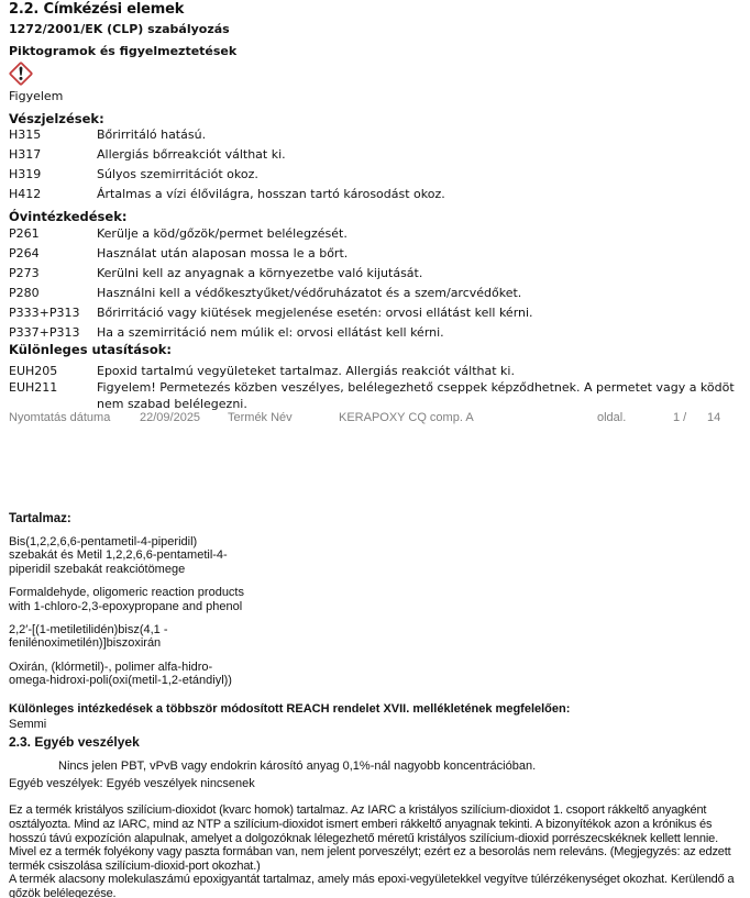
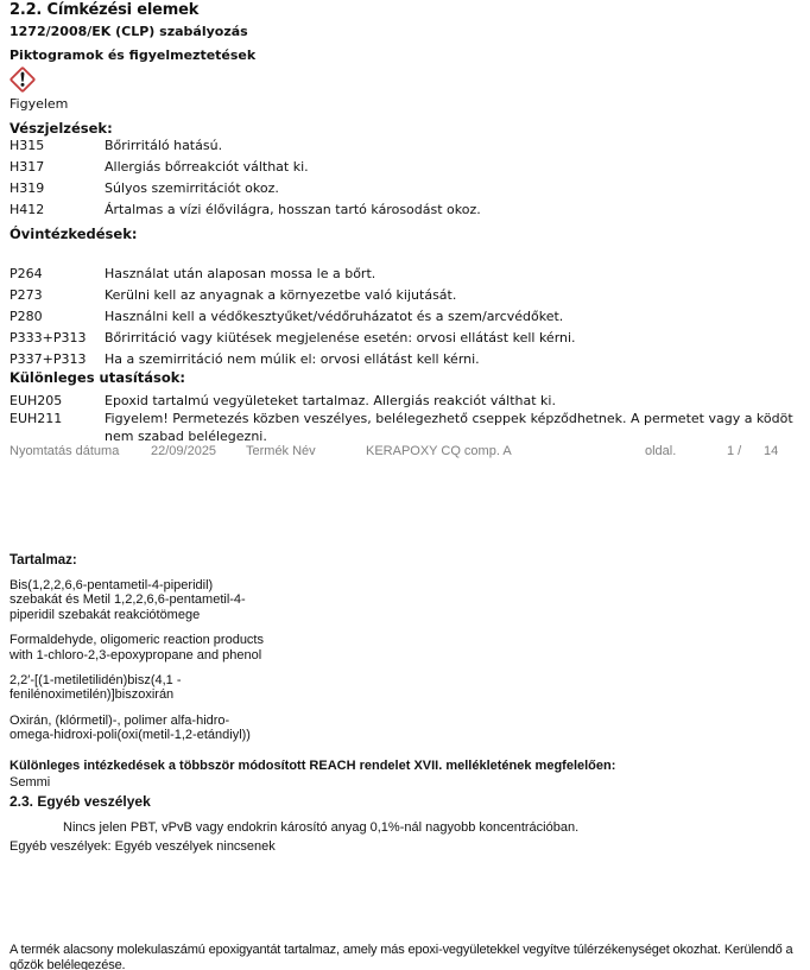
  2.2. Címkézési elemek
- 1272/2001/EK (CLP) szabályozás
+ 1272/2008/EK (CLP) szabályozás
  Piktogramok és figyelmeztetések
  Figyelem
  Vészjelzések:
  H315
  Bőrirritáló hatású.
  H317
  Allergiás bőrreakciót válthat ki.
  H319
  Súlyos szemirritációt okoz.
  H412
  Ártalmas a vízi élővilágra, hosszan tartó károsodást okoz.
  Óvintézkedések:
- P261
- Kerülje a köd/gőzök/permet belélegzését.
  P264
  Használat után alaposan mossa le a bőrt.
  P273
  Kerülni kell az anyagnak a környezetbe való kijutását.
  P280
  Használni kell a védőkesztyűket/védőruházatot és a szem/arcvédőket.
  P333+P313
  Bőrirritáció vagy kiütések megjelenése esetén: orvosi ellátást kell kérni.
  P337+P313
  Ha a szemirritáció nem múlik el: orvosi ellátást kell kérni.
  Különleges utasítások:
  EUH205
  Epoxid tartalmú vegyületeket tartalmaz. Allergiás reakciót válthat ki.
  EUH211
  Figyelem! Permetezés közben veszélyes, belélegezhető cseppek képződhetnek. A permetet vagy a ködöt
  nem szabad belélegezni.
  Nyomtatás dátuma
  22/09/2025
  Termék Név
  KERAPOXY CQ comp. A
  oldal.
  1 /
  14
  Tartalmaz:
  Bis(1,2,2,6,6-pentametil-4-piperidil)
  szebakát és Metil 1,2,2,6,6-pentametil-4-
  piperidil szebakát reakciótömege
  Formaldehyde, oligomeric reaction products
  with 1-chloro-2,3-epoxypropane and phenol
  2,2′-[(1-metiletilidén)bisz(4,1 -
  fenilénoximetilén)]biszoxirán
  Oxirán, (klórmetil)-, polimer alfa-hidro-
  omega-hidroxi-poli(oxi(metil-1,2-etándiyl))
  Különleges intézkedések a többször módosított REACH rendelet XVII. mellékletének megfelelően:
  Semmi
  2.3. Egyéb veszélyek
  Nincs jelen PBT, vPvB vagy endokrin károsító anyag 0,1%-nál nagyobb koncentrációban.
  Egyéb veszélyek: Egyéb veszélyek nincsenek
- Ez a termék kristályos szilícium-dioxidot (kvarc homok) tartalmaz. Az IARC a kristályos szilícium-dioxidot 1. csoport rákkeltő anyagként
- osztályozta. Mind az IARC, mind az NTP a szilícium-dioxidot ismert emberi rákkeltő anyagnak tekinti. A bizonyítékok azon a krónikus és
- hosszú távú expozíción alapulnak, amelyet a dolgozóknak lélegezhető méretű kristályos szilícium-dioxid porrészecskéknek kellett lennie.
- Mivel ez a termék folyékony vagy paszta formában van, nem jelent porveszélyt; ezért ez a besorolás nem releváns. (Megjegyzés: az edzett
- termék csiszolása szilícium-dioxid-port okozhat.)
  A termék alacsony molekulaszámú epoxigyantát tartalmaz, amely más epoxi-vegyületekkel vegyítve túlérzékenységet okozhat. Kerülendő a
  gőzök belélegezése.
